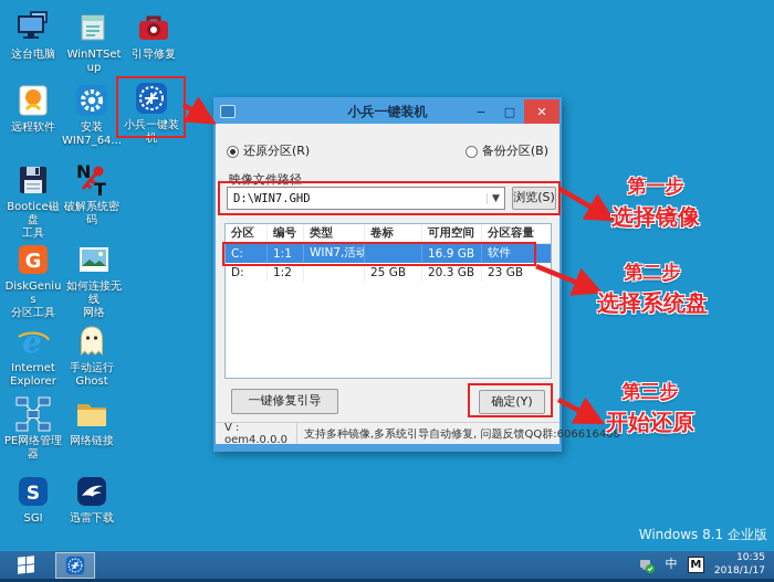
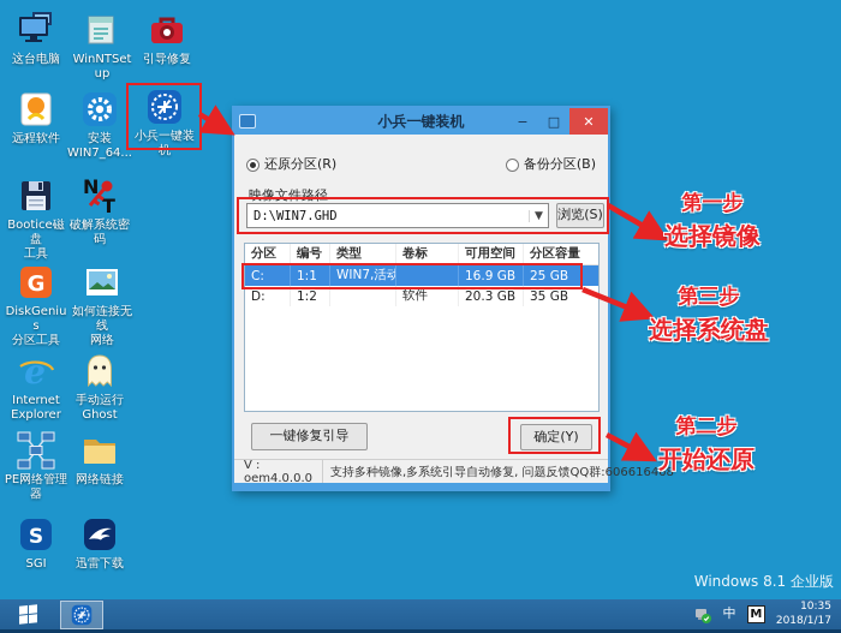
  这台电脑
  WinNTSetup
  引导修复
  远程软件
  安装
  WIN7_64...
  小兵一键装机
  Bootice磁盘
  工具
  N
  T
  破解系统密码
  G
  DiskGenius
  分区工具
  如何连接无线
  网络
  e
  Internet
  Explorer
  手动运行
  Ghost
  PE网络管理器
  网络链接
  S
  SGI
  迅雷下载
  Windows 8.1 企业版
  小兵一键装机
  −
  □
  ✕
  还原分区(R)
  备份分区(B)
  映像文件路径
  D:\WIN7.GHD
  ▼
  浏览(S)
  分区
  编号
  类型
  卷标
  可用空间
  分区容量
  C:
  1:1
  WIN7,活动
  16.9 GB
- 软件
+ 25 GB
  D:
  1:2
- 25 GB
+ 软件
  20.3 GB
- 23 GB
+ 35 GB
  一键修复引导
  确定(Y)
  V : oem4.0.0.0
  支持多种镜像,多系统引导自动修复, 问题反馈QQ群:606616468
  第一步
  选择镜像
- 第二步
+ 第三步
  选择系统盘
- 第三步
+ 第二步
  开始还原
  中
  M
  10:35
  2018/1/17
